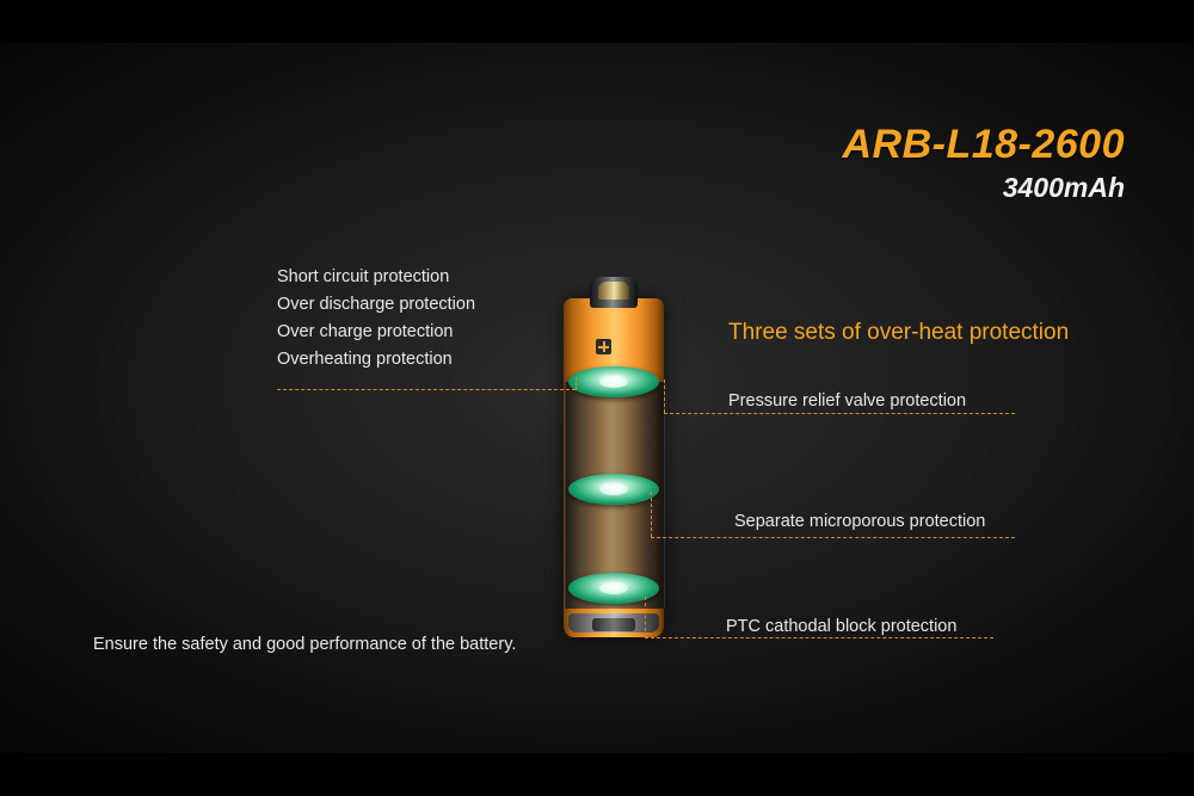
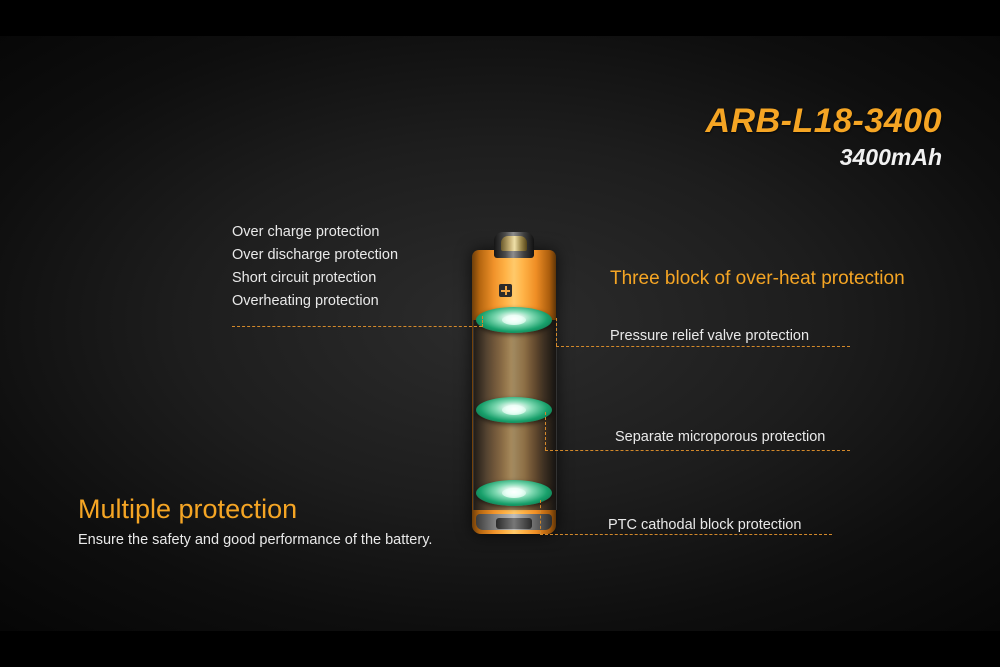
- ARB-L18-2600
+ ARB-L18-3400
  3400mAh
- Short circuit protection
+ Over charge protection
  Over discharge protection
- Over charge protection
+ Short circuit protection
  Overheating protection
- Three sets of over-heat protection
+ Three block of over-heat protection
  Pressure relief valve protection
  Separate microporous protection
  PTC cathodal block protection
+ Multiple protection
  Ensure the safety and good performance of the battery.
